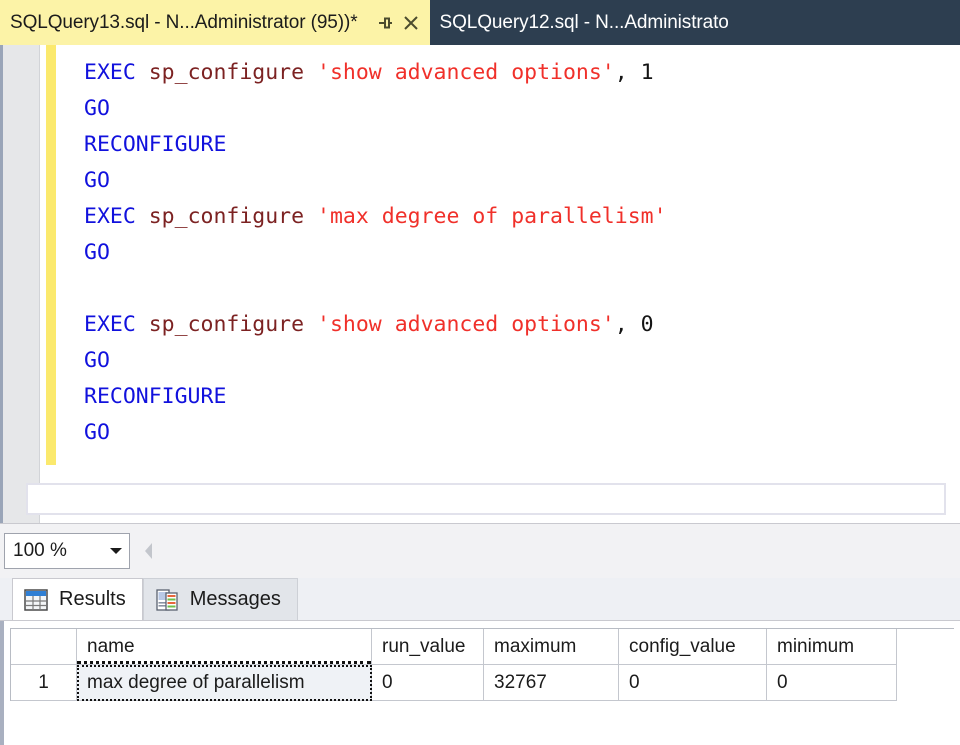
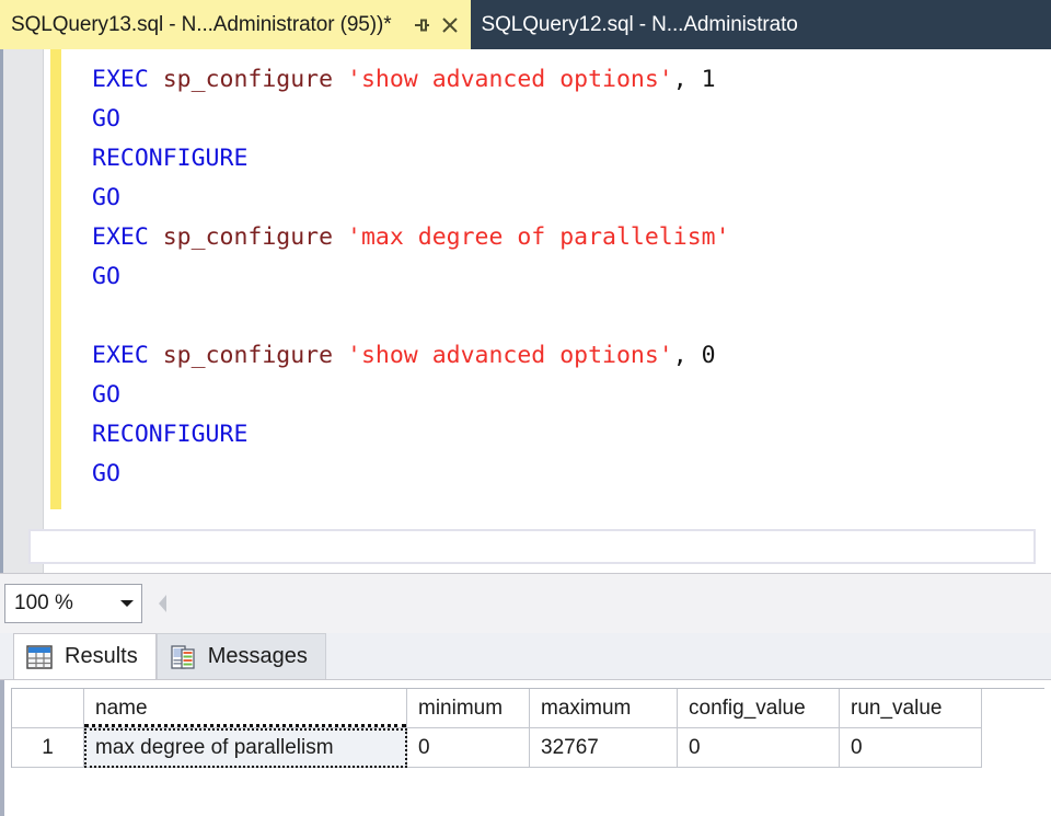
  SQLQuery13.sql - N...Administrator (95))*
  SQLQuery12.sql - N...Administrato
  EXEC sp_configure 'show advanced options', 1
  GO
  RECONFIGURE
  GO
  EXEC sp_configure 'max degree of parallelism'
  GO
  EXEC sp_configure 'show advanced options', 0
  GO
  RECONFIGURE
  GO
  100 %
  Results
  Messages
  name
- run_value
+ minimum
  maximum
  config_value
- minimum
+ run_value
  1
  max degree of parallelism
  0
  32767
  0
  0
